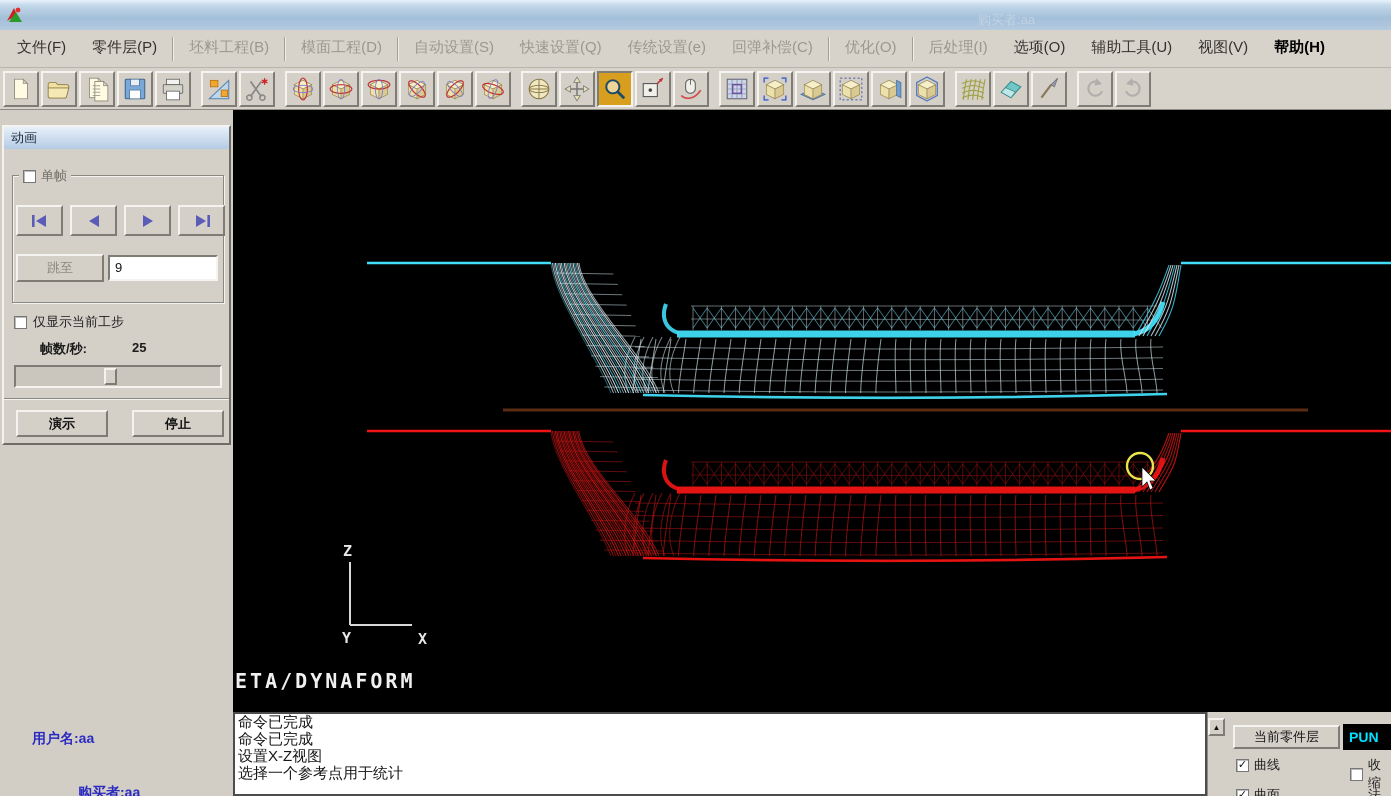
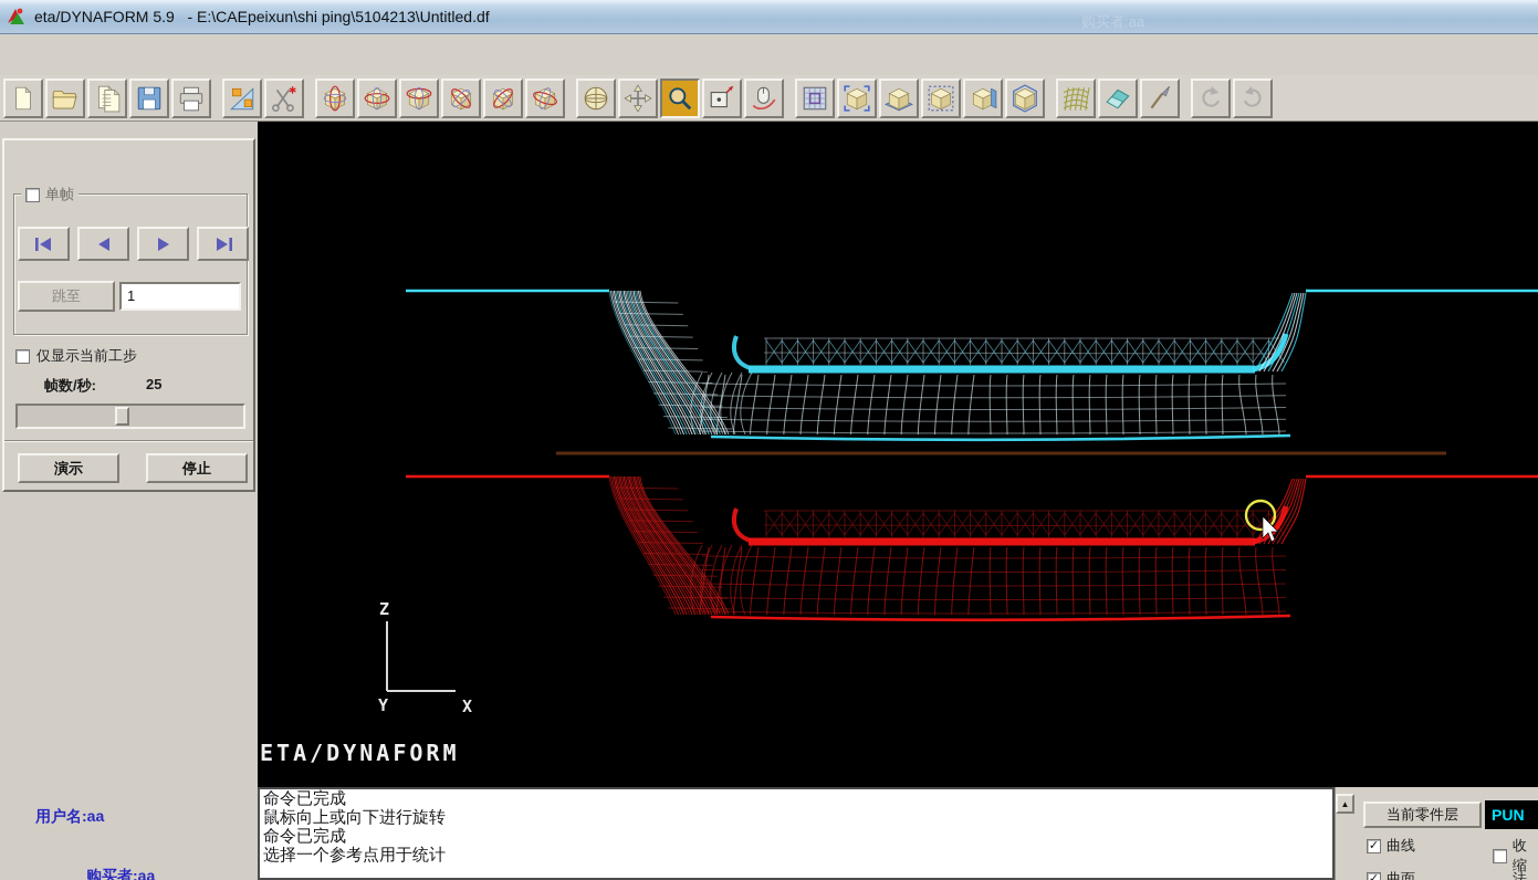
+ eta/DYNAFORM 5.9 - E:\CAEpeixun\shi ping\5104213\Untitled.df
  购买者:aa
- 文件(F)
- 零件层(P)
- 坯料工程(B)
- 模面工程(D)
- 自动设置(S)
- 快速设置(Q)
- 传统设置(e)
- 回弹补偿(C)
- 优化(O)
- 后处理(I)
- 选项(O)
- 辅助工具(U)
- 视图(V)
- 帮助(H)
- 动画
  单帧
  跳至
- 9
+ 1
  仅显示当前工步
  帧数/秒:
  25
  演示
  停止
  用户名:aa
  购买者:aa
  Z
  Y
  X
  ETA/DYNAFORM
  命令已完成
+ 鼠标向上或向下进行旋转
  命令已完成
- 设置X-Z视图
  选择一个参考点用于统计
  ▲
  当前零件层
  PUN
  ✓
  曲线
  收缩
  ✓
  曲面
